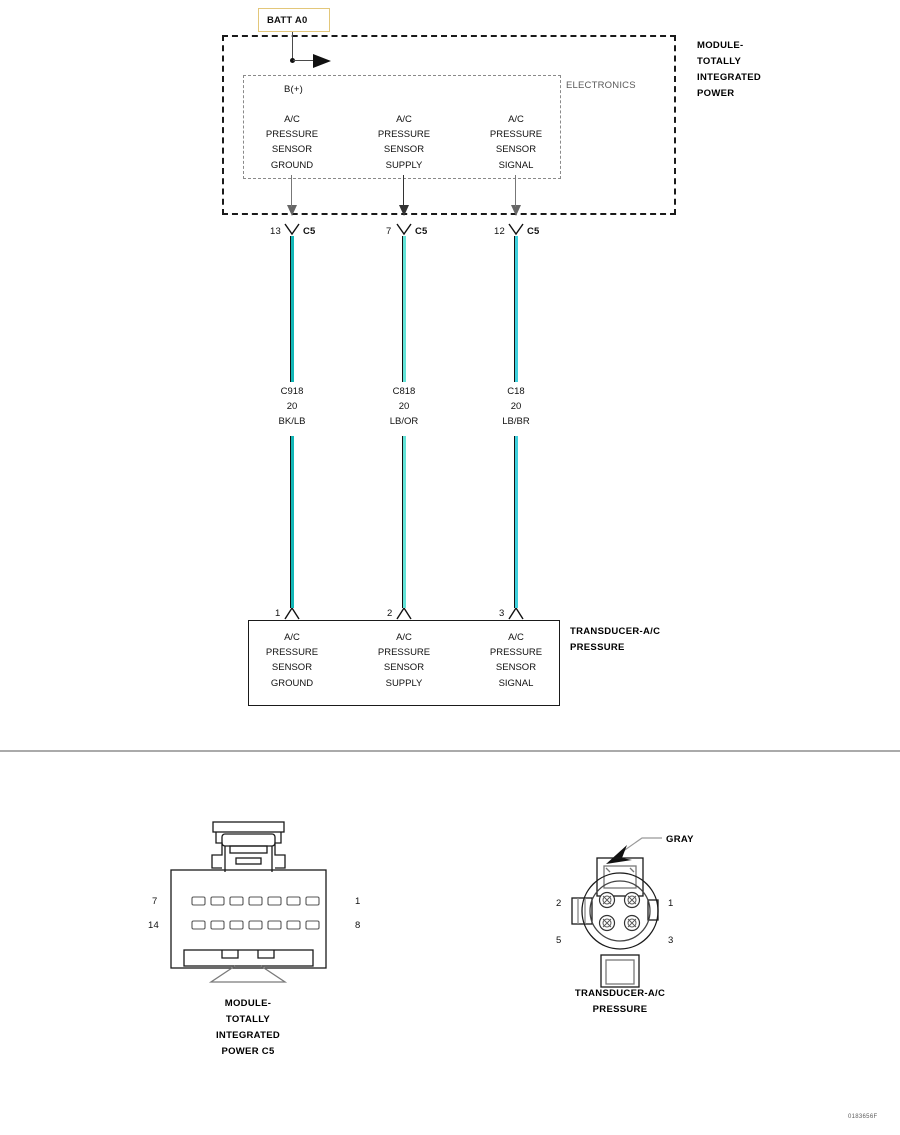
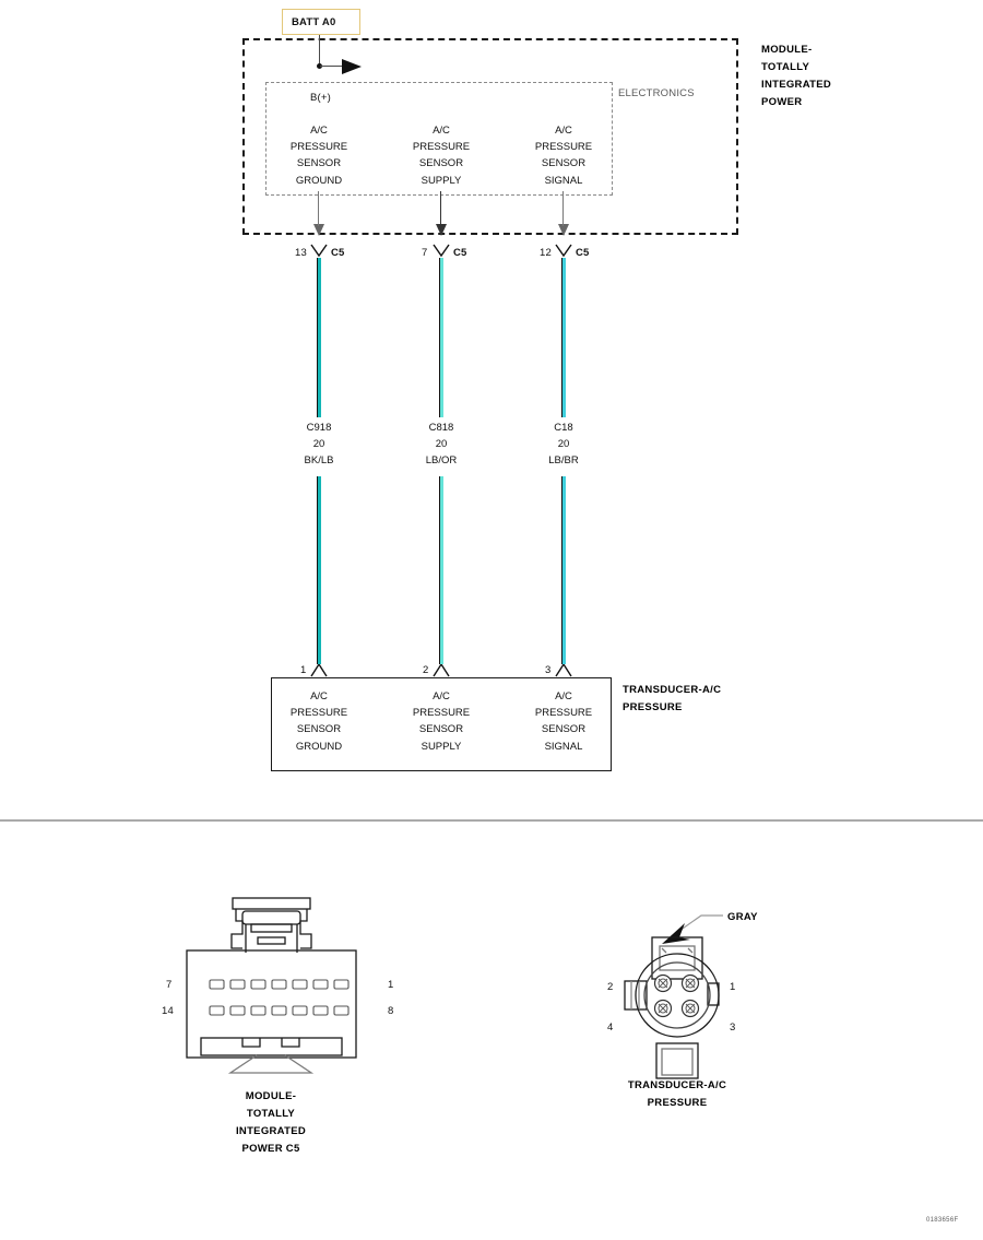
  BATT A0
  MODULE-
  TOTALLY
  INTEGRATED
  POWER
  ELECTRONICS
  B(+)
  A/C
  PRESSURE
  SENSOR
  GROUND
  A/C
  PRESSURE
  SENSOR
  SUPPLY
  A/C
  PRESSURE
  SENSOR
  SIGNAL
  13
  C5
  7
  C5
  12
  C5
  C918
  20
  BK/LB
  C818
  20
  LB/OR
  C18
  20
  LB/BR
  1
  2
  3
  A/C
  PRESSURE
  SENSOR
  GROUND
  A/C
  PRESSURE
  SENSOR
  SUPPLY
  A/C
  PRESSURE
  SENSOR
  SIGNAL
  TRANSDUCER-A/C
  PRESSURE
  7
  14
  1
  8
  MODULE-
  TOTALLY
  INTEGRATED
  POWER C5
  GRAY
  2
- 5
+ 4
  1
  3
  TRANSDUCER-A/C
  PRESSURE
